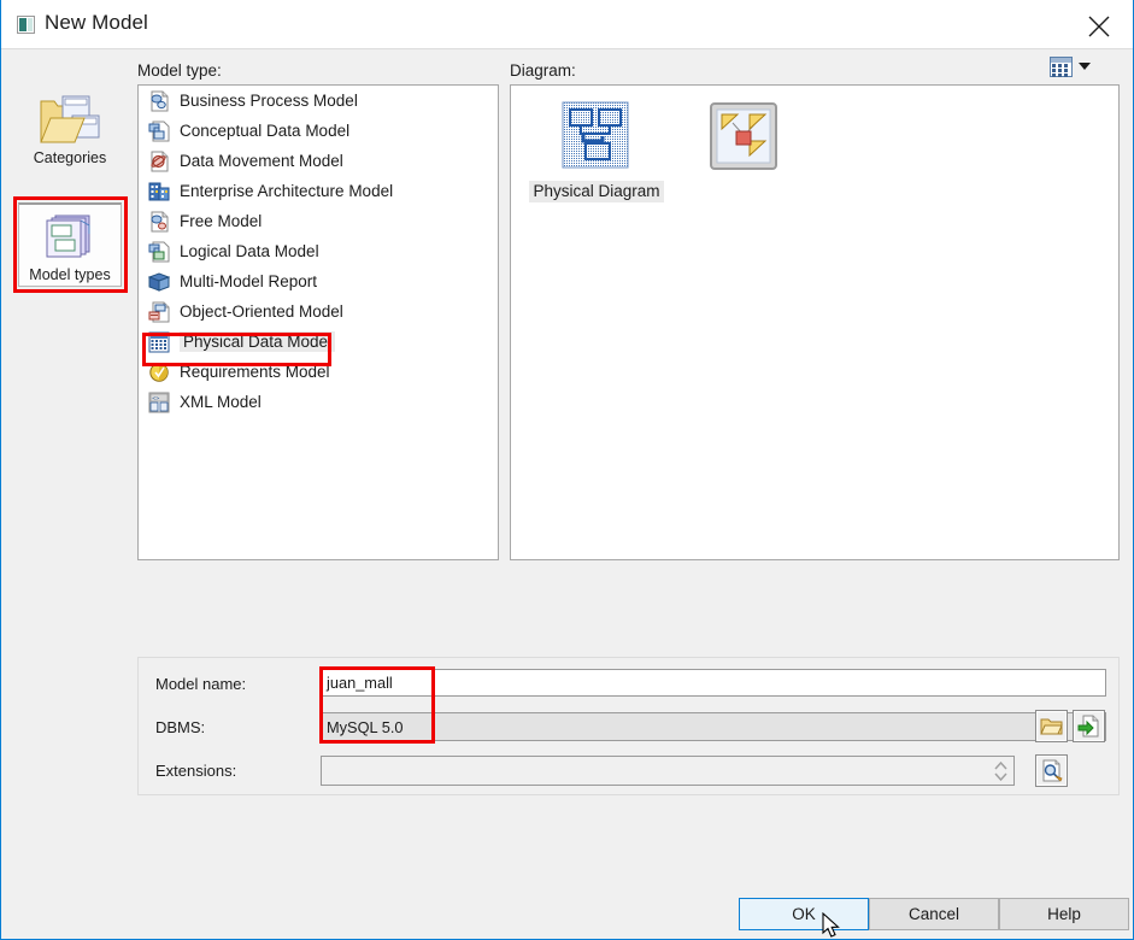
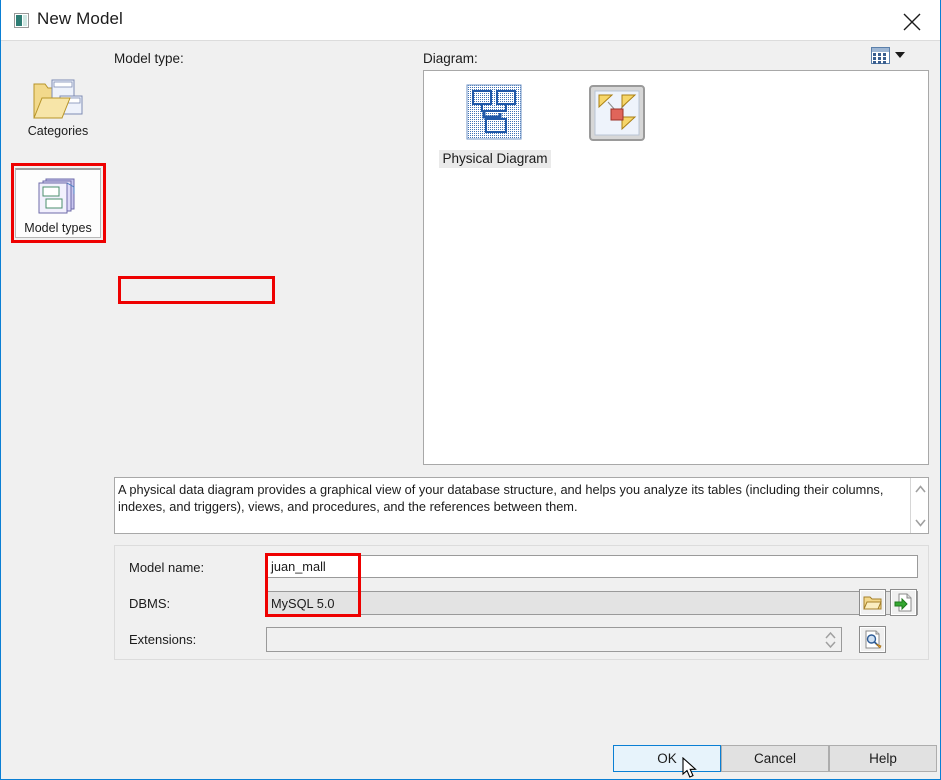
  New Model
  Categories
  Model types
  Model type:
- Business Process Model
- Conceptual Data Model
- Data Movement Model
- Enterprise Architecture Model
- Free Model
- Logical Data Model
- Multi-Model Report
- Object-Oriented Model
- Physical Data Model
- Requirements Model
- XML Model
  Diagram:
  Physical Diagram
+ A physical data diagram provides a graphical view of your database structure, and helps you analyze its tables (including their columns, indexes, and triggers), views, and procedures, and the references between them.
  Model name:
  juan_mall
  DBMS:
  MySQL 5.0
  Extensions:
  OK
  Cancel
  Help
